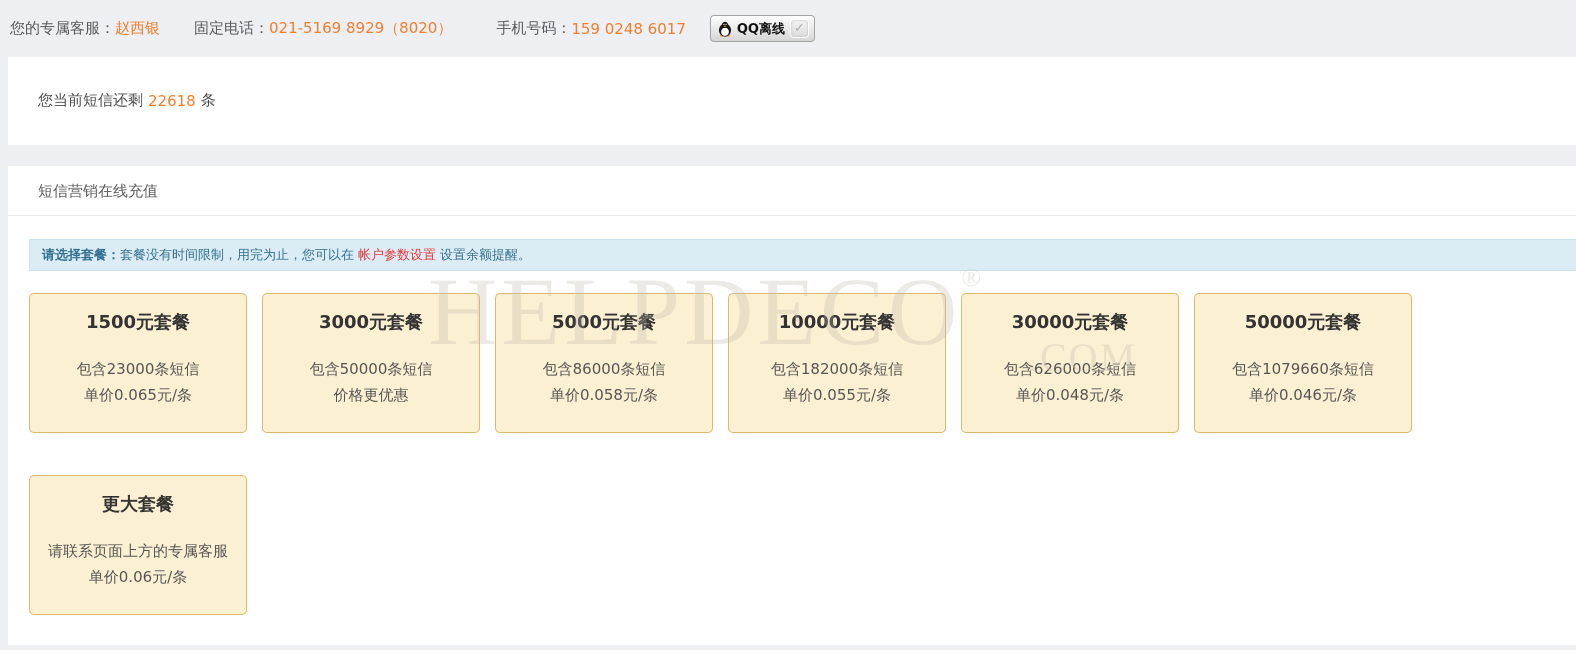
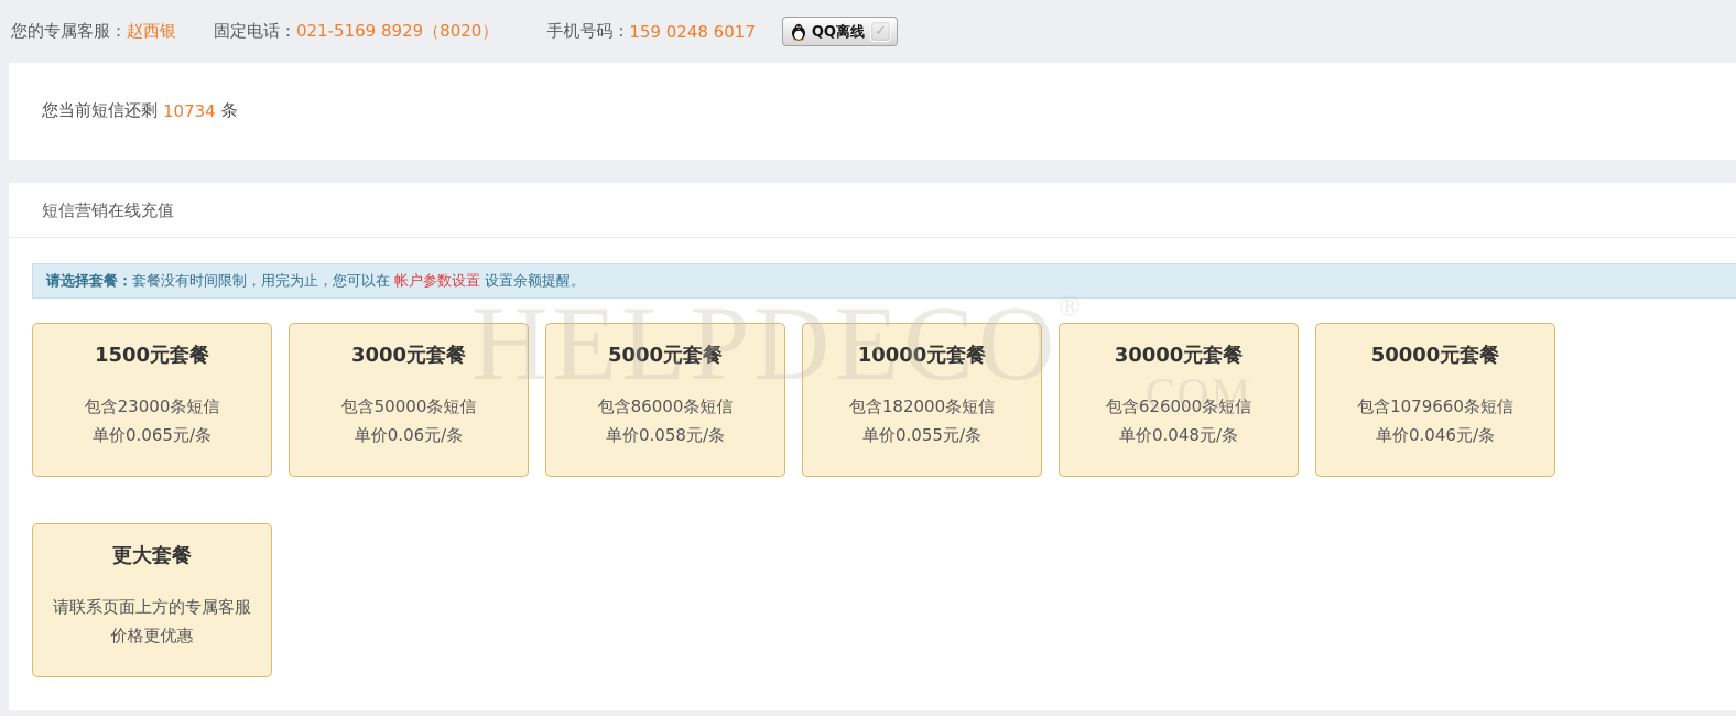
  您的专属客服：
  赵西银
  固定电话：
  021-5169 8929（8020）
  手机号码：
  159 0248 6017
  QQ离线
  ✓
  您当前短信还剩
- 22618
+ 10734
  条
  短信营销在线充值
  请选择套餐：
  套餐没有时间限制，用完为止，您可以在
  帐户参数设置
  设置余额提醒。
  1500元套餐
  包含23000条短信
  单价0.065元/条
  3000元套餐
  包含50000条短信
- 价格更优惠
+ 单价0.06元/条
  5000元套餐
  包含86000条短信
  单价0.058元/条
  10000元套餐
  包含182000条短信
  单价0.055元/条
  30000元套餐
  包含626000条短信
  单价0.048元/条
  50000元套餐
  包含1079660条短信
  单价0.046元/条
  更大套餐
  请联系页面上方的专属客服
- 单价0.06元/条
+ 价格更优惠
  HELPDECO®
  .COM
